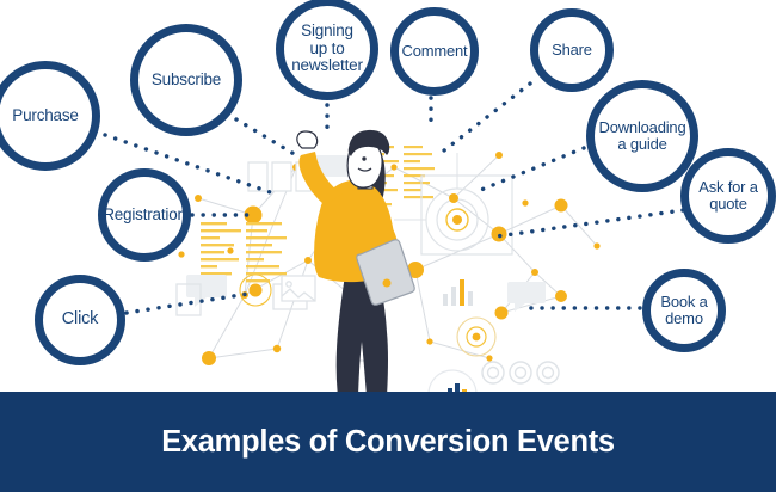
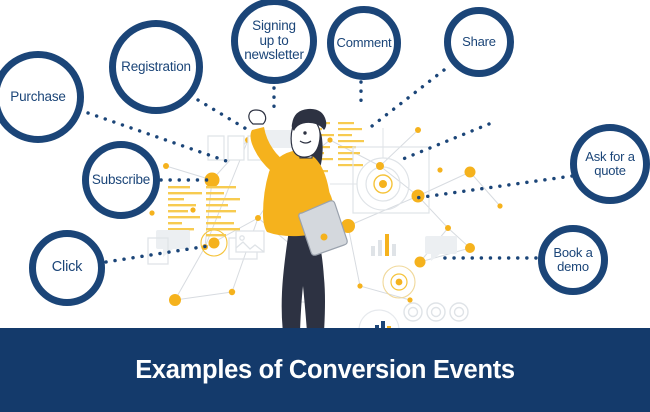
  Purchase
- Subscribe
+ Registration
  Signing
  up to
  newsletter
  Comment
  Share
- Downloading
- a guide
  Ask for a
  quote
- Registration
+ Subscribe
  Click
  Book a
  demo
  Examples of Conversion Events
